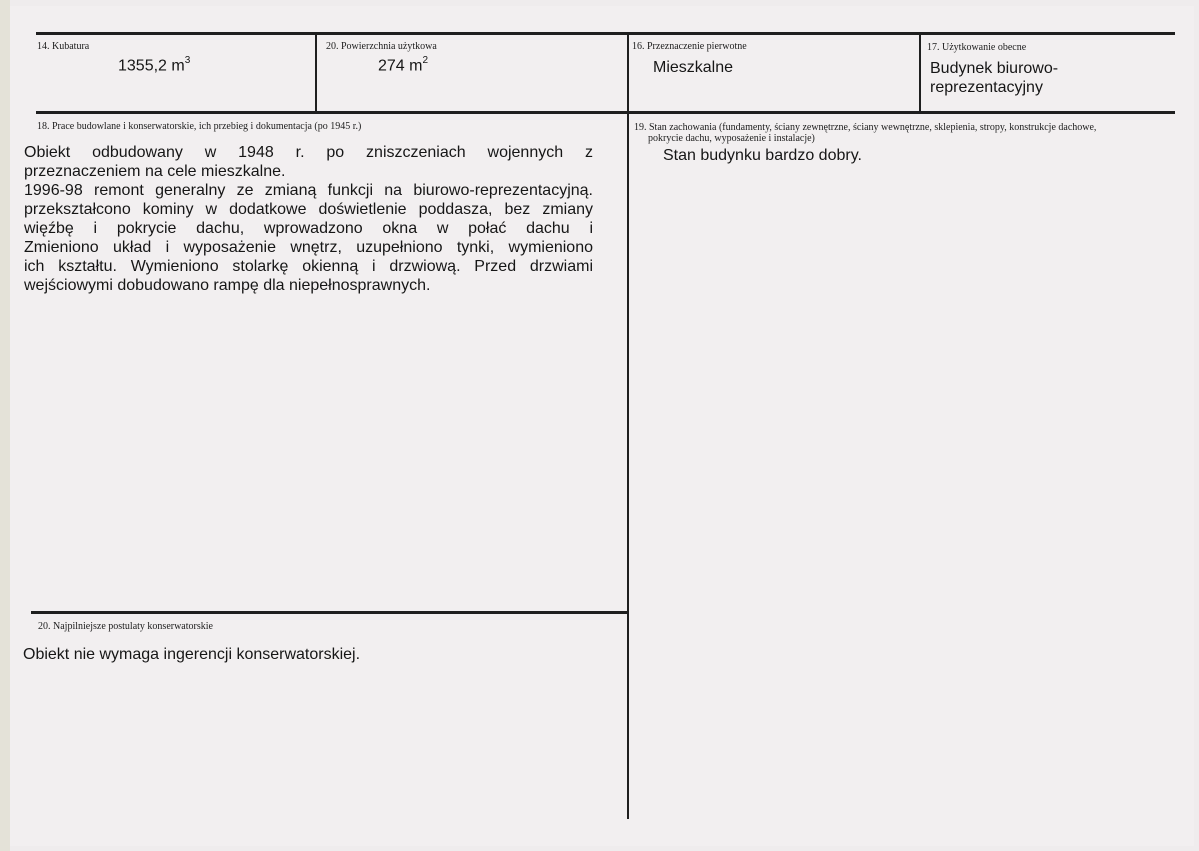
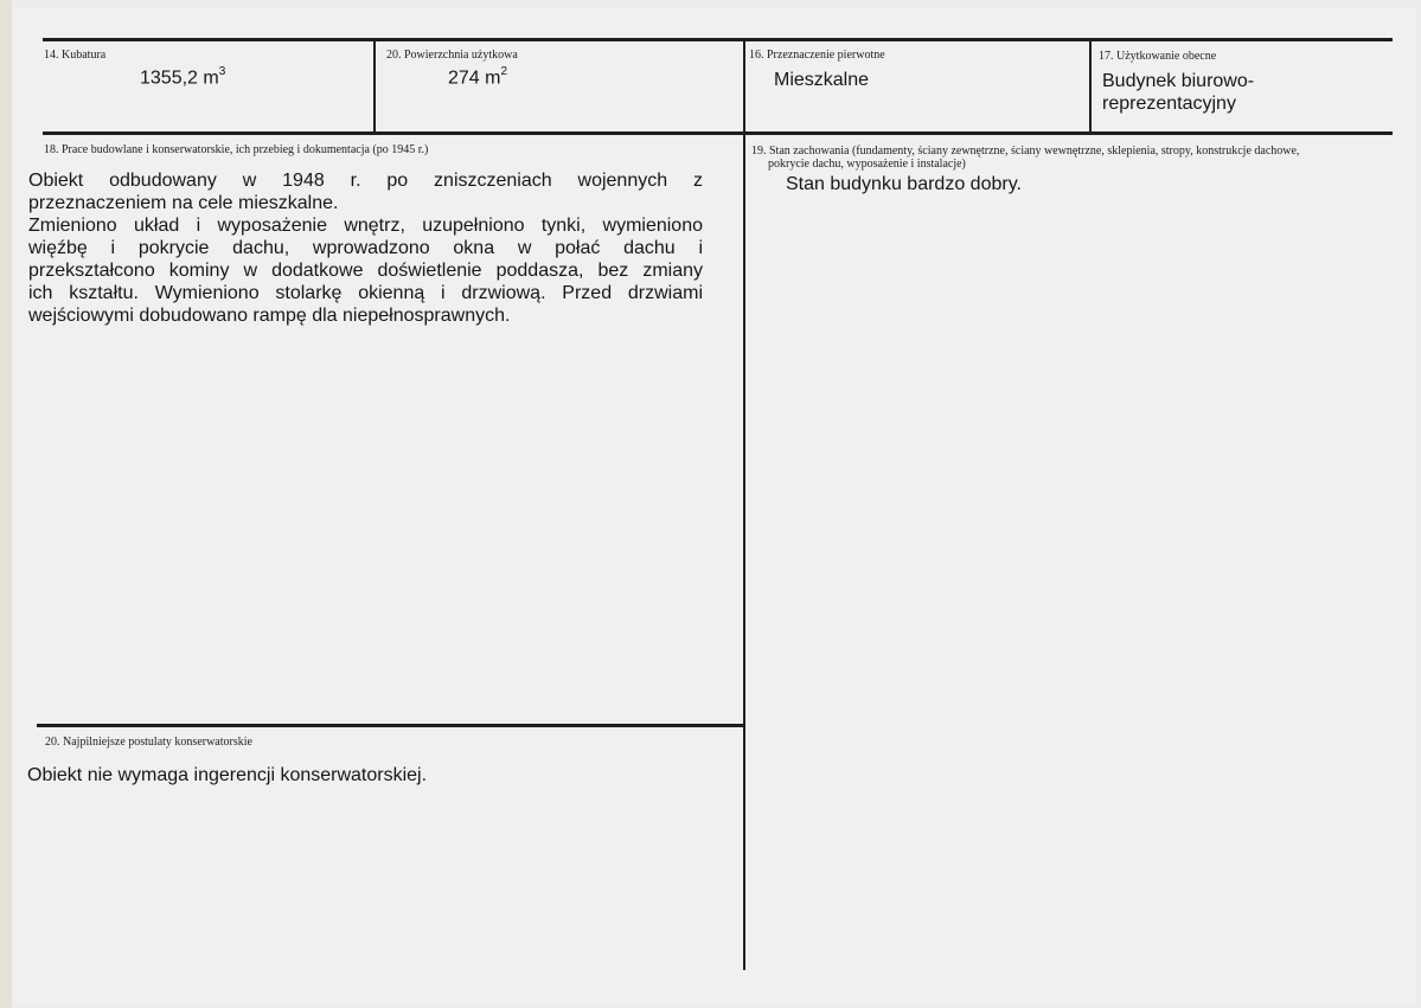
  14. Kubatura
  1355,2 m3
  20. Powierzchnia użytkowa
  274 m2
  16. Przeznaczenie pierwotne
  Mieszkalne
  17. Użytkowanie obecne
  Budynek biurowo-
  reprezentacyjny
  18. Prace budowlane i konserwatorskie, ich przebieg i dokumentacja (po 1945 r.)
  Obiekt odbudowany w 1948 r. po zniszczeniach wojennych z
  przeznaczeniem na cele mieszkalne.
- 1996-98 remont generalny ze zmianą funkcji na biurowo-reprezentacyjną.
- przekształcono kominy w dodatkowe doświetlenie poddasza, bez zmiany
+ Zmieniono układ i wyposażenie wnętrz, uzupełniono tynki, wymieniono
  więźbę i pokrycie dachu, wprowadzono okna w połać dachu i
- Zmieniono układ i wyposażenie wnętrz, uzupełniono tynki, wymieniono
+ przekształcono kominy w dodatkowe doświetlenie poddasza, bez zmiany
  ich kształtu. Wymieniono stolarkę okienną i drzwiową. Przed drzwiami
  wejściowymi dobudowano rampę dla niepełnosprawnych.
  19. Stan zachowania (fundamenty, ściany zewnętrzne, ściany wewnętrzne, sklepienia, stropy, konstrukcje dachowe,
  pokrycie dachu, wyposażenie i instalacje)
  Stan budynku bardzo dobry.
  20. Najpilniejsze postulaty konserwatorskie
  Obiekt nie wymaga ingerencji konserwatorskiej.
